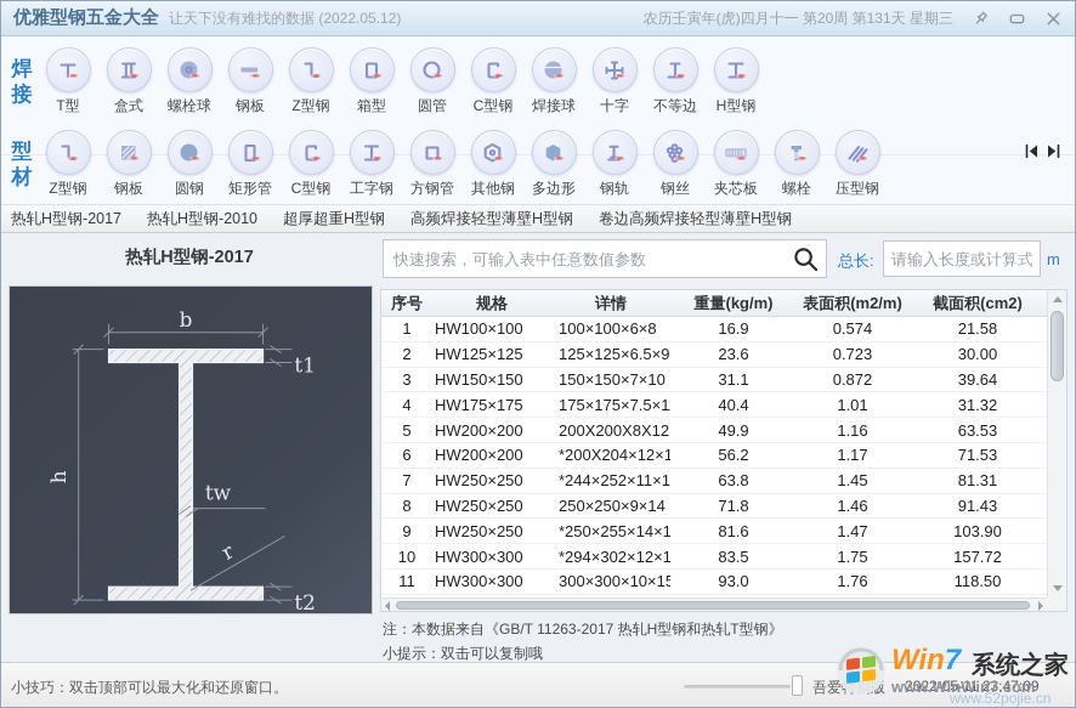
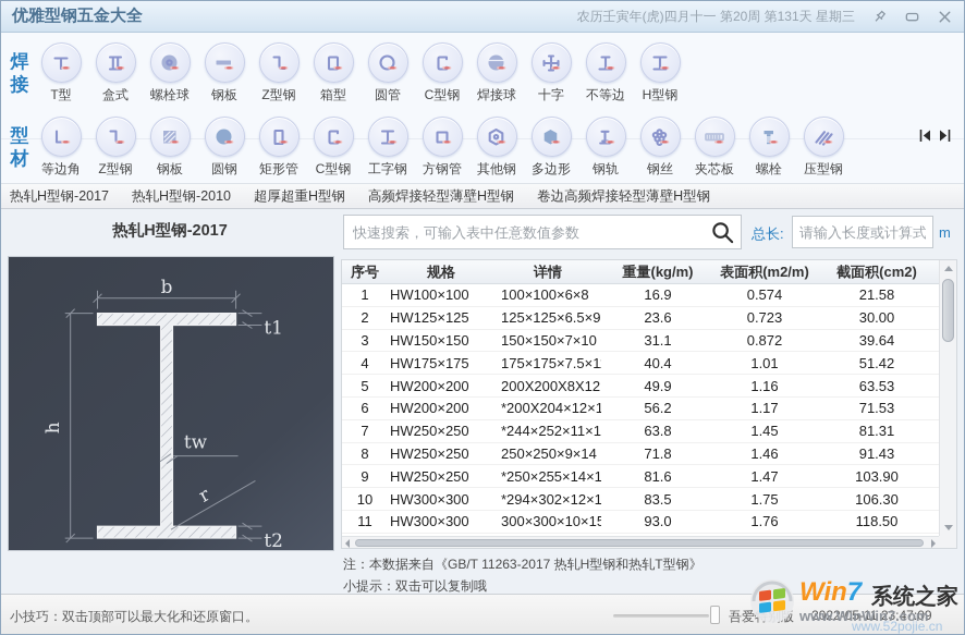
  优雅型钢五金大全
- 让天下没有难找的数据 (2022.05.12)
  农历壬寅年(虎)四月十一 第20周 第131天 星期三
  焊接
  型材
  T型
  盒式
  螺栓球
  钢板
  Z型钢
  箱型
  圆管
  C型钢
  焊接球
  十字
  不等边
  H型钢
+ 等边角
  Z型钢
  钢板
  圆钢
  矩形管
  C型钢
  工字钢
  方钢管
  其他钢
  多边形
  钢轨
  钢丝
  夹芯板
  螺栓
  压型钢
  热轧H型钢-2017
  热轧H型钢-2010
  超厚超重H型钢
  高频焊接轻型薄壁H型钢
  卷边高频焊接轻型薄壁H型钢
  热轧H型钢-2017
  b
  t1
  tw
  t2
  快速搜索，可输入表中任意数值参数
  总长:
  请输入长度或计算式
  m
  序号
  规格
  详情
  重量(kg/m)
  表面积(m2/m)
  截面积(cm2)
  1
  HW100×100
  100×100×6×8
  16.9
  0.574
  21.58
  2
  HW125×125
  125×125×6.5×9
  23.6
  0.723
  30.00
  3
  HW150×150
  150×150×7×10
  31.1
  0.872
  39.64
  4
  HW175×175
  175×175×7.5×1
  40.4
  1.01
- 31.32
+ 51.42
  5
  HW200×200
  200X200X8X12
  49.9
  1.16
  63.53
  6
  HW200×200
  *200X204×12×1
  56.2
  1.17
  71.53
  7
  HW250×250
  *244×252×11×1
  63.8
  1.45
  81.31
  8
  HW250×250
  250×250×9×14
  71.8
  1.46
  91.43
  9
  HW250×250
  *250×255×14×1
  81.6
  1.47
  103.90
  10
  HW300×300
  *294×302×12×1
  83.5
  1.75
- 157.72
+ 106.30
  11
  HW300×300
  300×300×10×15
  93.0
  1.76
  118.50
  注：本数据来自《GB/T 11263-2017 热轧H型钢和热轧T型钢》
  小提示：双击可以复制哦
  小技巧：双击顶部可以最大化和还原窗口。
  2022-05-11 23:47:09
  Win7
  系统之家
  www.WinWin7.com
  www.52pojie.cn
